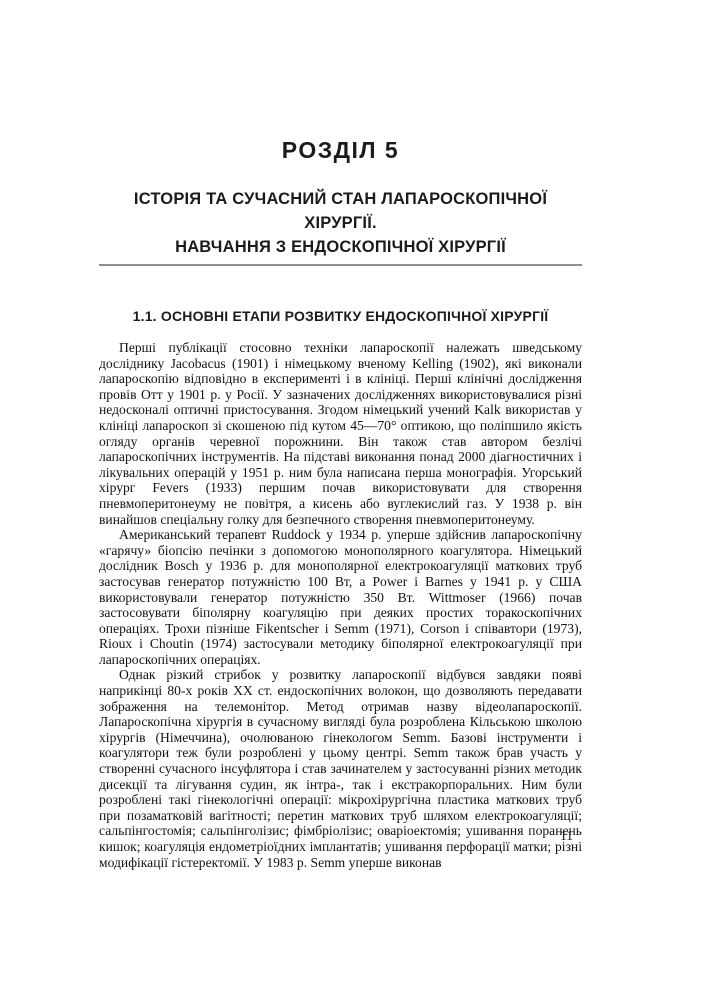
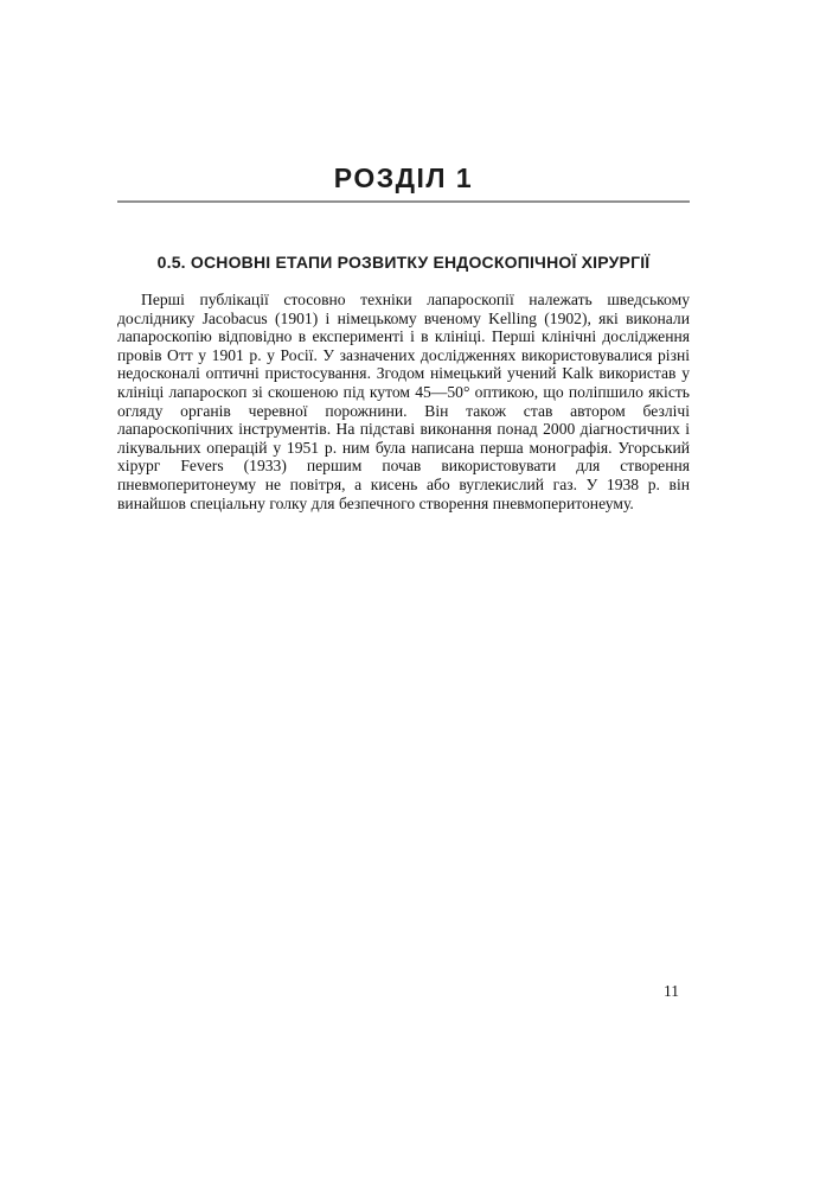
- РОЗДІЛ 5
+ РОЗДІЛ 1
- ІСТОРІЯ ТА СУЧАСНИЙ СТАН ЛАПАРОСКОПІЧНОЇ ХІРУРГІЇ.
- НАВЧАННЯ З ЕНДОСКОПІЧНОЇ ХІРУРГІЇ
- 1.1. ОСНОВНІ ЕТАПИ РОЗВИТКУ ЕНДОСКОПІЧНОЇ ХІРУРГІЇ
+ 0.5. ОСНОВНІ ЕТАПИ РОЗВИТКУ ЕНДОСКОПІЧНОЇ ХІРУРГІЇ
- Перші публікації стосовно техніки лапароскопії належать шведському досліднику Jacobacus (1901) і німецькому вченому Kelling (1902), які виконали лапароскопію відповідно в експерименті і в клініці. Перші клінічні дослідження провів Отт у 1901 р. у Росії. У зазначених дослідженнях використовувалися різні недосконалі оптичні пристосування. Згодом німецький учений Kalk використав у клініці лапароскоп зі скошеною під кутом 45—70° оптикою, що поліпшило якість огляду органів черевної порожнини. Він також став автором безлічі лапароскопічних інструментів. На підставі виконання понад 2000 діагностичних і лікувальних операцій у 1951 р. ним була написана перша монографія. Угорський хірург Fevers (1933) першим почав використовувати для створення пневмоперитонеуму не повітря, а кисень або вуглекислий газ. У 1938 р. він винайшов спеціальну голку для безпечного створення пневмоперитонеуму.
+ Перші публікації стосовно техніки лапароскопії належать шведському досліднику Jacobacus (1901) і німецькому вченому Kelling (1902), які виконали лапароскопію відповідно в експерименті і в клініці. Перші клінічні дослідження провів Отт у 1901 р. у Росії. У зазначених дослідженнях використовувалися різні недосконалі оптичні пристосування. Згодом німецький учений Kalk використав у клініці лапароскоп зі скошеною під кутом 45—50° оптикою, що поліпшило якість огляду органів черевної порожнини. Він також став автором безлічі лапароскопічних інструментів. На підставі виконання понад 2000 діагностичних і лікувальних операцій у 1951 р. ним була написана перша монографія. Угорський хірург Fevers (1933) першим почав використовувати для створення пневмоперитонеуму не повітря, а кисень або вуглекислий газ. У 1938 р. він винайшов спеціальну голку для безпечного створення пневмоперитонеуму.
- Американський терапевт Ruddock у 1934 р. уперше здійснив лапароскопічну «гарячу» біопсію печінки з допомогою монополярного коагулятора. Німецький дослідник Bosch у 1936 р. для монополярної електрокоагуляції маткових труб застосував генератор потужністю 100 Вт, а Power і Barnes у 1941 р. у США використовували генератор потужністю 350 Вт. Wittmoser (1966) почав застосовувати біполярну коагуляцію при деяких простих торакоскопічних операціях. Трохи пізніше Fikentscher і Semm (1971), Corson і співавтори (1973), Rioux і Choutin (1974) застосували методику біполярної електрокоагуляції при лапароскопічних операціях.
- Однак різкий стрибок у розвитку лапароскопії відбувся завдяки появі наприкінці 80-х років XX ст. ендоскопічних волокон, що дозволяють передавати зображення на телемонітор. Метод отримав назву відеолапароскопії. Лапароскопічна хірургія в сучасному вигляді була розроблена Кільською школою хірургів (Німеччина), очолюваною гінекологом Semm. Базові інструменти і коагулятори теж були розроблені у цьому центрі. Semm також брав участь у створенні сучасного інсуфлятора і став зачинателем у застосуванні різних методик дисекції та лігування судин, як інтра-, так і екстракорпоральних. Ним були розроблені такі гінекологічні операції: мікрохірургічна пластика маткових труб при позаматковій вагітності; перетин маткових труб шляхом електрокоагуляції; сальпінгостомія; сальпінголізис; фімбріолізис; оваріоектомія; ушивання поранень кишок; коагуляція ендометріоїдних імплантатів; ушивання перфорації матки; різні модифікації гістеректомії. У 1983 р. Semm уперше виконав
  11
